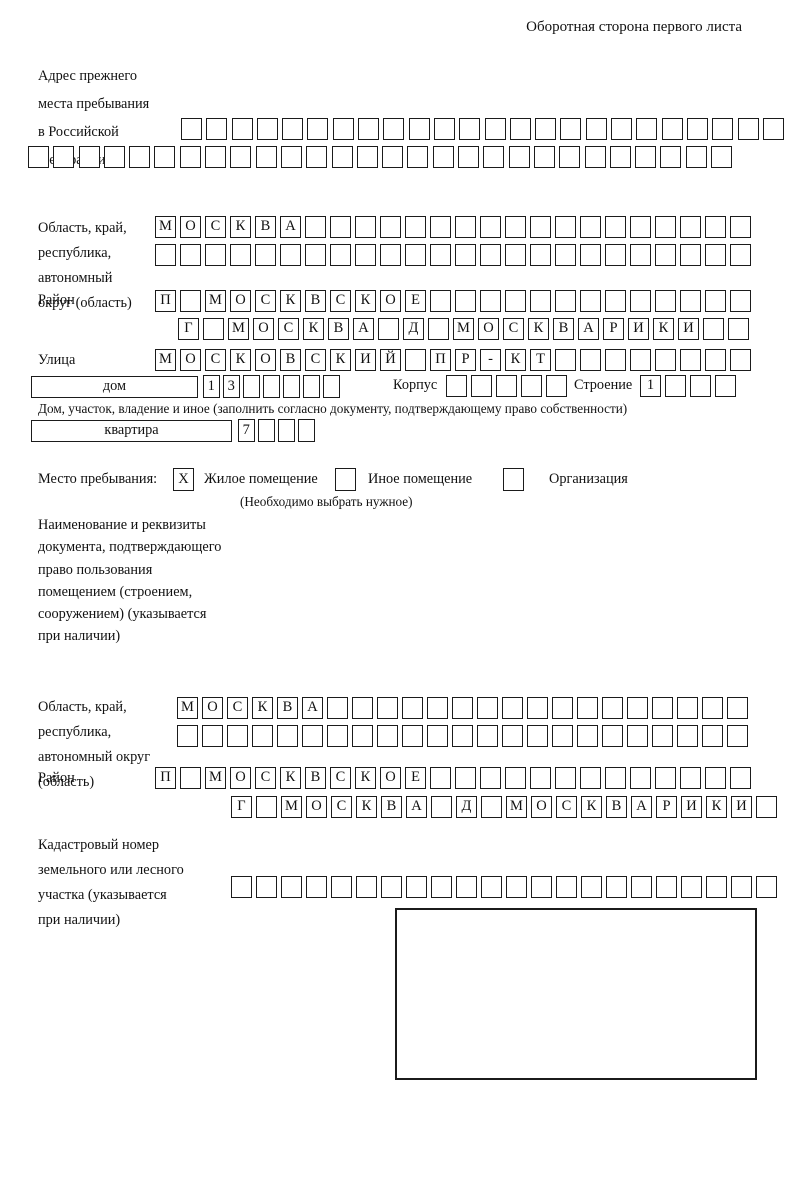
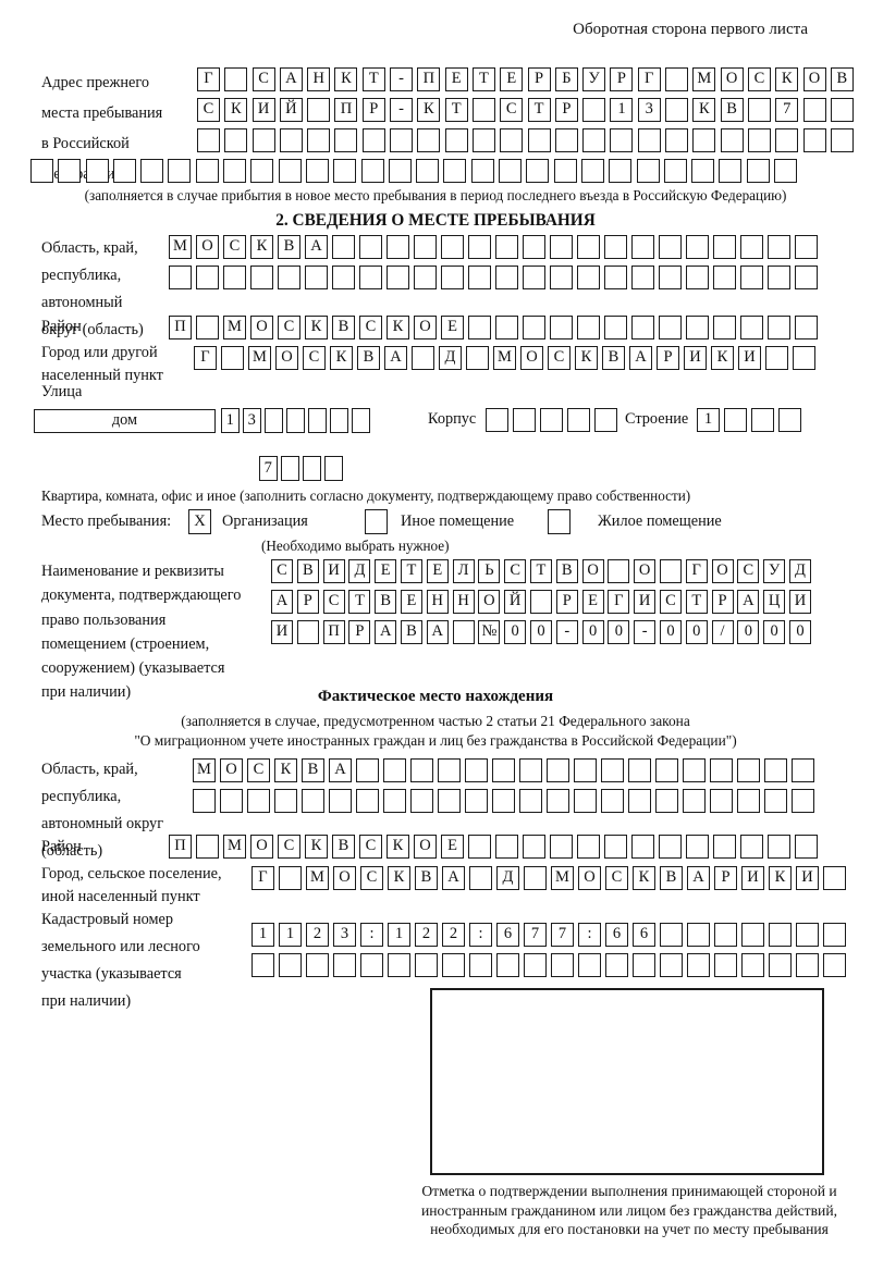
  Оборотная сторона первого листа
  Адрес прежнего
  места пребывания
  в Российской
+ Г С А Н К Т - П Е Т Е Р Б У Р Г М О С К О В
+ С К И Й П Р - К Т С Т Р 1 3 К В 7
+ (заполняется в случае прибытия в новое место пребывания в период последнего въезда в Российскую Федерацию)
+ 2. СВЕДЕНИЯ О МЕСТЕ ПРЕБЫВАНИЯ
  Область, край,
  республика,
  автономный
  округ (область)
  М О С К В А
  Район
  П М О С К В С К О Е
+ Город или другой
+ населенный пункт
  Г М О С К В А Д М О С К В А Р И К И
  Улица
- М О С К О В С К И Й П Р - К Т
  дом
  1 3
  Корпус
  Строение
  1
- Дом, участок, владение и иное (заполнить согласно документу, подтверждающему право собственности)
- квартира
  7
+ Квартира, комната, офис и иное (заполнить согласно документу, подтверждающему право собственности)
  Место пребывания:
  X
- Жилое помещение
+ Организация
  Иное помещение
- Организация
+ Жилое помещение
  (Необходимо выбрать нужное)
  Наименование и реквизиты
  документа, подтверждающего
  право пользования
  помещением (строением,
  сооружением) (указывается
  при наличии)
+ С В И Д Е Т Е Л Ь С Т В О О Г О С У Д
+ А Р С Т В Е Н Н О Й Р Е Г И С Т Р А Ц И
+ И П Р А В А № 0 0 - 0 0 - 0 0 / 0 0 0
+ Фактическое место нахождения
+ (заполняется в случае, предусмотренном частью 2 статьи 21 Федерального закона
+ "О миграционном учете иностранных граждан и лиц без гражданства в Российской Федерации")
  Область, край,
  республика,
  автономный округ
  (область)
  М О С К В А
  Район
  П М О С К В С К О Е
+ Город, сельское поселение,
+ иной населенный пункт
  Г М О С К В А Д М О С К В А Р И К И
  Кадастровый номер
  земельного или лесного
  участка (указывается
  при наличии)
+ 1 1 2 3 : 1 2 2 : 6 7 7 : 6 6
+ Отметка о подтверждении выполнения принимающей стороной и иностранным гражданином или лицом без гражданства действий, необходимых для его постановки на учет по месту пребывания
